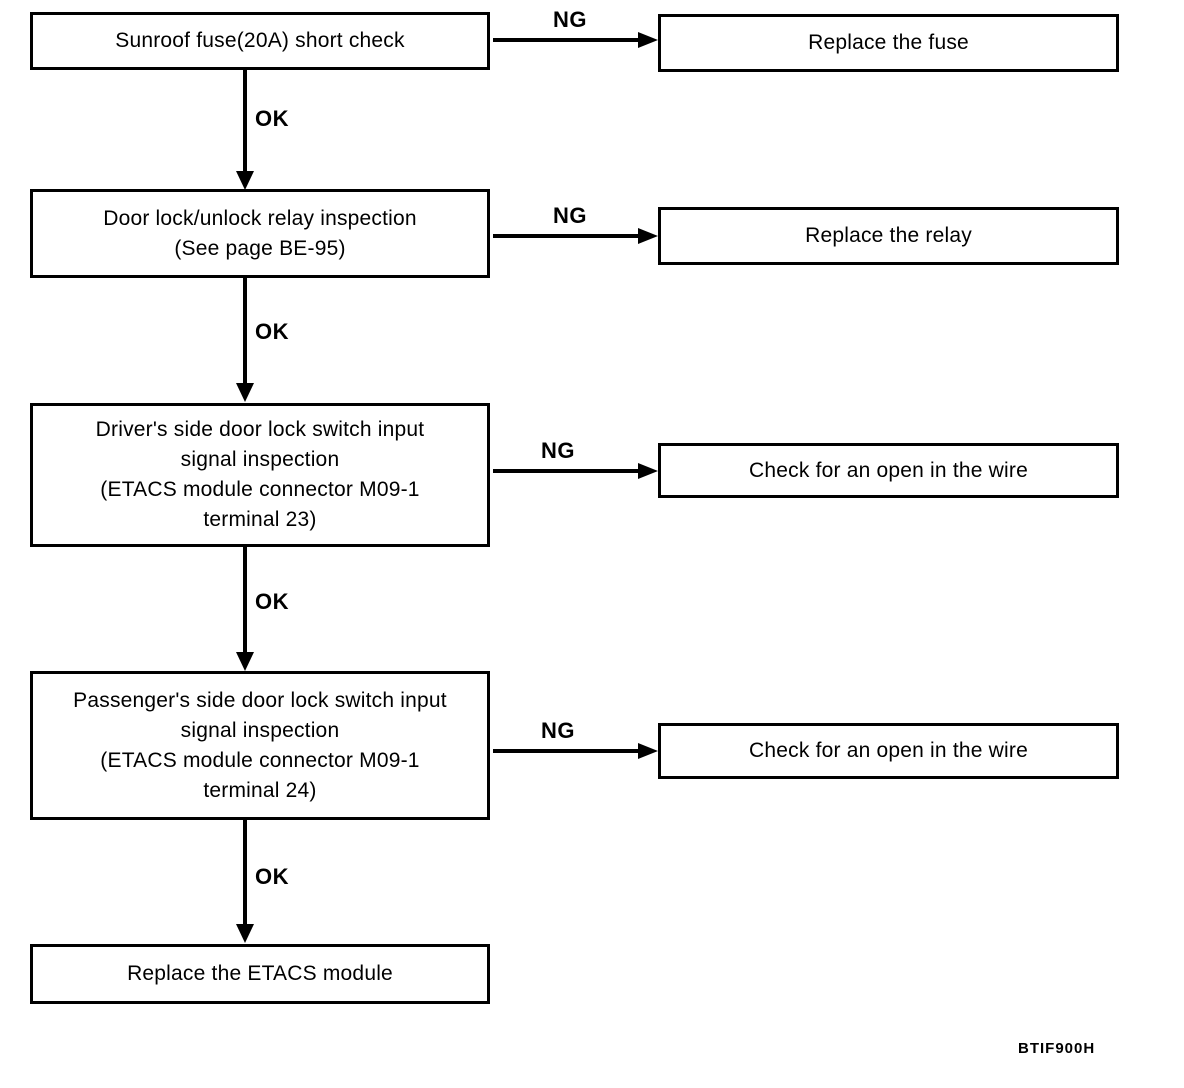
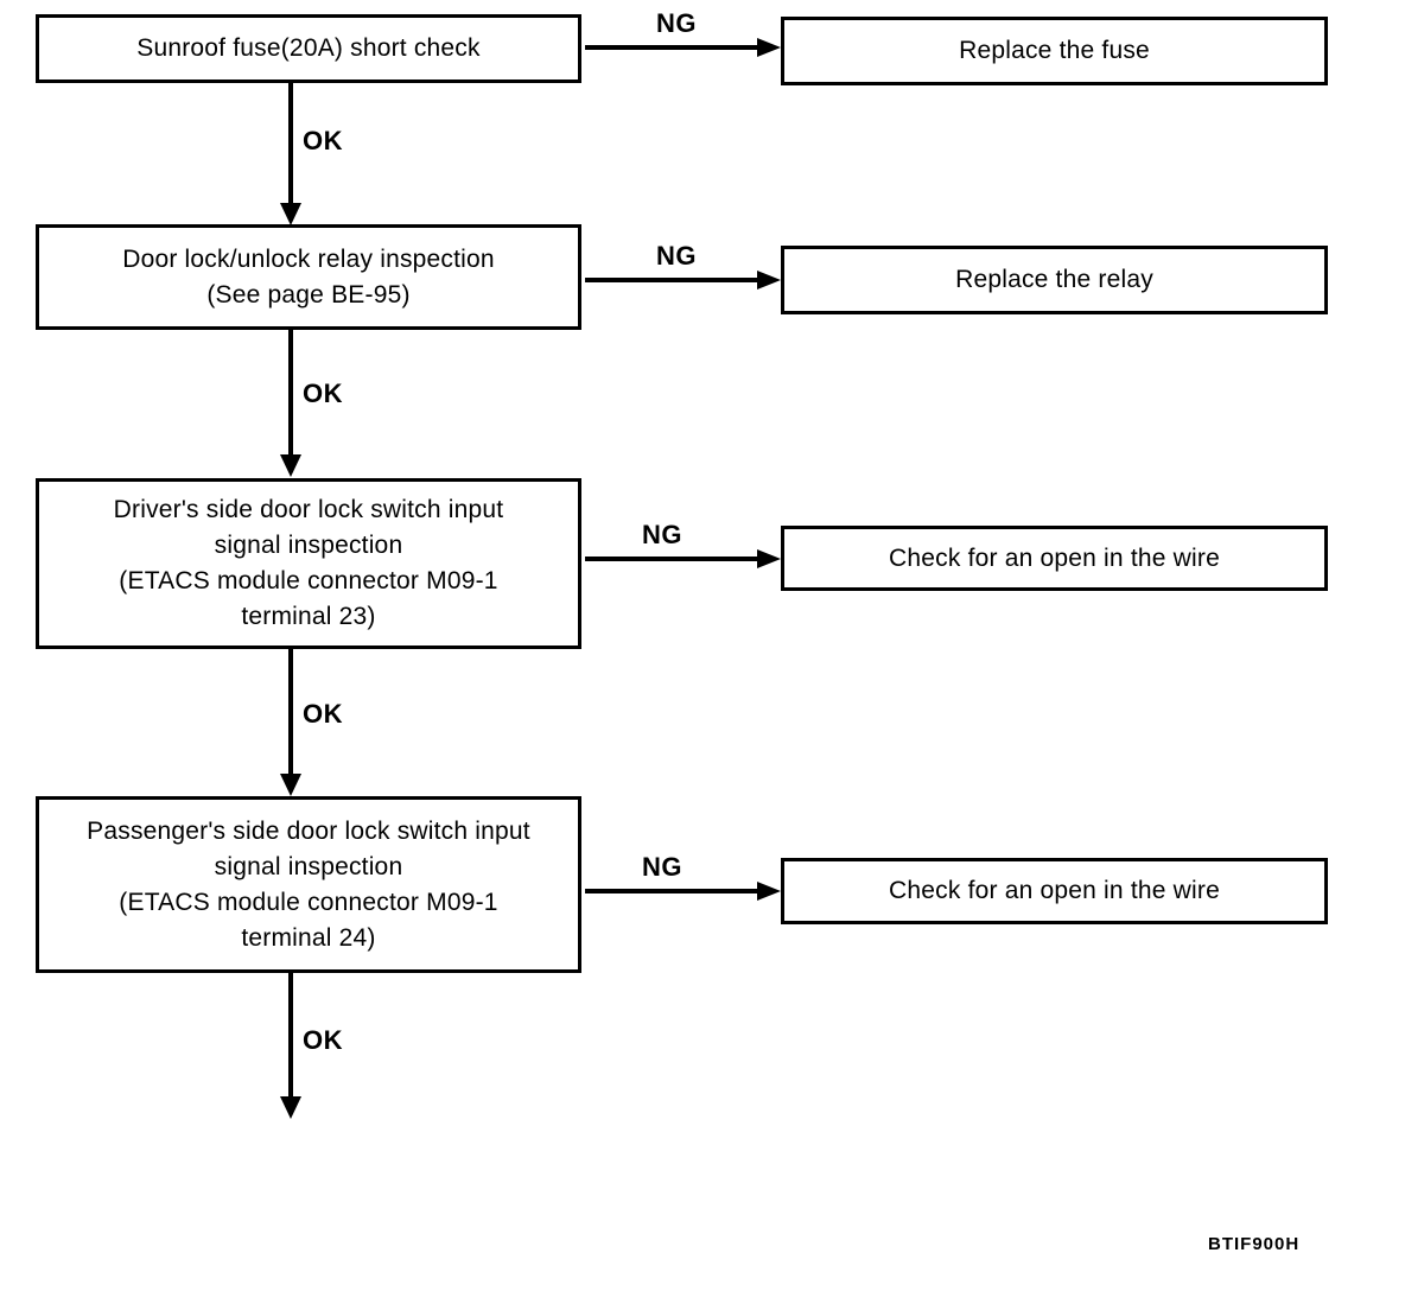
  Sunroof fuse(20A) short check
  Door lock/unlock relay inspection
  (See page BE-95)
  Driver's side door lock switch input
  signal inspection
  (ETACS module connector M09-1
  terminal 23)
  Passenger's side door lock switch input
  signal inspection
  (ETACS module connector M09-1
  terminal 24)
- Replace the ETACS module
  Replace the fuse
  Replace the relay
  Check for an open in the wire
  Check for an open in the wire
  OK
  OK
  OK
  OK
  NG
  NG
  NG
  NG
  BTIF900H
